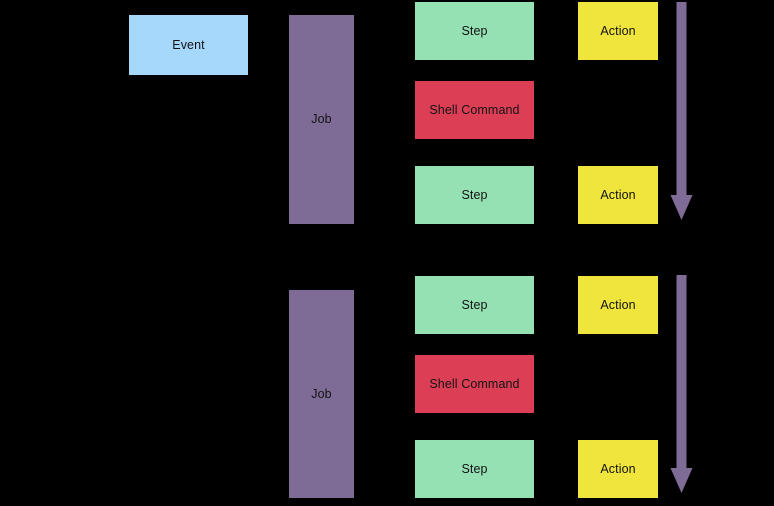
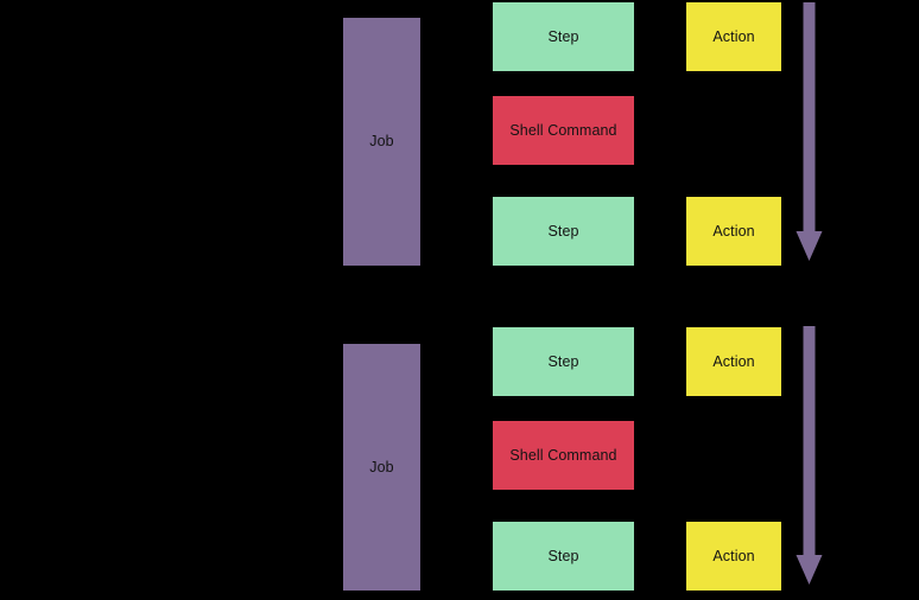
- Event
  Job
  Step
  Shell Command
  Step
  Action
  Action
  Job
  Step
  Shell Command
  Step
  Action
  Action
